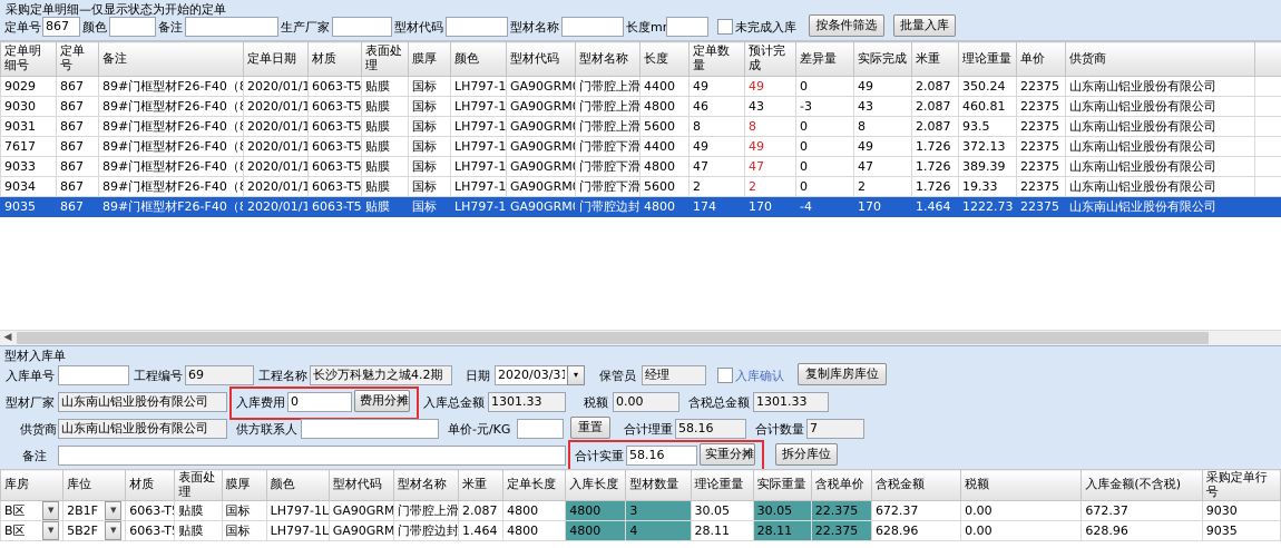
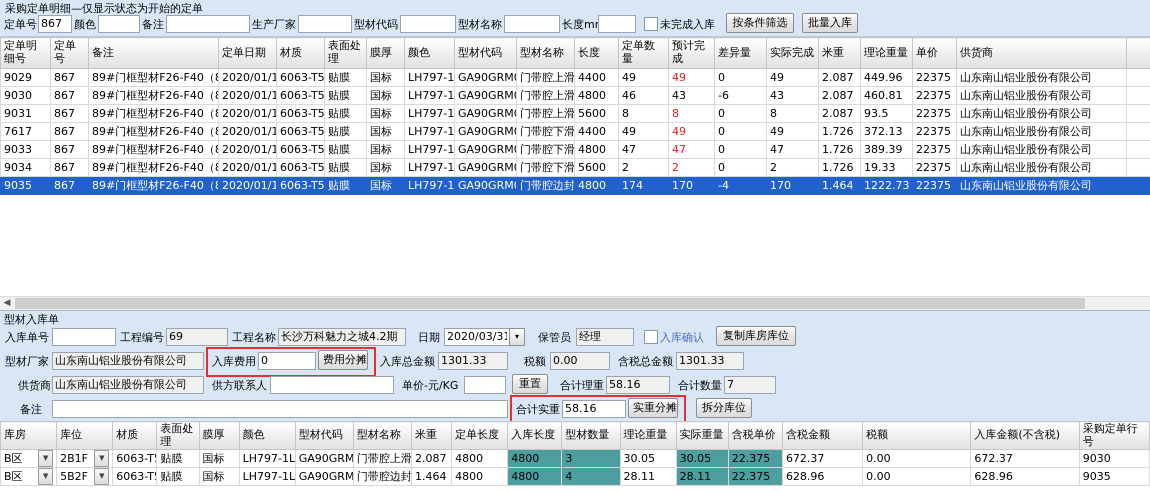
  采购定单明细—仅显示状态为开始的定单
  定单号
  867
  颜色
  备注
  生产厂家
  型材代码
  型材名称
  长度m
  未完成入库
  按条件筛选
  批量入库
  定单明细号	定单号	备注	定单日期	材质	表面处理	膜厚	颜色	型材代码	型材名称	长度	定单数量	预计完成	差异量	实际完成	米重	理论重量	单价	供货商
- 9029	867	89#门框型材F26-F40（	2020/01/1	6063-T5	贴膜	国标	LH797-1	GA90GRM	门带腔上滑	4400	49	49	0	49	2.087	350.24	22375	山东南山铝业股份有限公司
+ 9029	867	89#门框型材F26-F40（	2020/01/1	6063-T5	贴膜	国标	LH797-1	GA90GRM	门带腔上滑	4400	49	49	0	49	2.087	449.96	22375	山东南山铝业股份有限公司
- 9030	867	89#门框型材F26-F40（	2020/01/1	6063-T5	贴膜	国标	LH797-1	GA90GRM	门带腔上滑	4800	46	43	-3	43	2.087	460.81	22375	山东南山铝业股份有限公司
+ 9030	867	89#门框型材F26-F40（	2020/01/1	6063-T5	贴膜	国标	LH797-1	GA90GRM	门带腔上滑	4800	46	43	-6	43	2.087	460.81	22375	山东南山铝业股份有限公司
  9031	867	89#门框型材F26-F40（	2020/01/1	6063-T5	贴膜	国标	LH797-1	GA90GRM	门带腔上滑	5600	8	8	0	8	2.087	93.5	22375	山东南山铝业股份有限公司
  7617	867	89#门框型材F26-F40（	2020/01/1	6063-T5	贴膜	国标	LH797-1	GA90GRM	门带腔下滑	4400	49	49	0	49	1.726	372.13	22375	山东南山铝业股份有限公司
  9033	867	89#门框型材F26-F40（	2020/01/1	6063-T5	贴膜	国标	LH797-1	GA90GRM	门带腔下滑	4800	47	47	0	47	1.726	389.39	22375	山东南山铝业股份有限公司
  9034	867	89#门框型材F26-F40（	2020/01/1	6063-T5	贴膜	国标	LH797-1	GA90GRM	门带腔下滑	5600	2	2	0	2	1.726	19.33	22375	山东南山铝业股份有限公司
  9035	867	89#门框型材F26-F40（	2020/01/1	6063-T5	贴膜	国标	LH797-1	GA90GRM	门带腔边封	4800	174	170	-4	170	1.464	1222.73	22375	山东南山铝业股份有限公司
  ◀
  型材入库单
  入库单号
  工程编号
  69
  工程名称
  长沙万科魅力之城4.2期
  日期
  2020/03/31
  ▾
  保管员
  经理
  入库确认
  复制库房库位
  型材厂家
  山东南山铝业股份有限公司
  入库费用
  0
  费用分摊
  入库总金额
  1301.33
  税额
  0.00
  含税总金额
  1301.33
  供货商
  山东南山铝业股份有限公司
  供方联系人
  单价-元/KG
  重置
  合计理重
  58.16
  合计数量
  7
  备注
  合计实重
  58.16
  实重分摊
  拆分库位
  库房	库位	材质	表面处理	膜厚	颜色	型材代码	型材名称	米重	定单长度	入库长度	型材数量	理论重量	实际重量	含税单价	含税金额	税额	入库金额(不含税)	采购定单行号
  B区 ▼	2B1F ▼	6063-T	贴膜	国标	LH797-1L	GA90GRM	门带腔上滑	2.087	4800	4800	3	30.05	30.05	22.375	672.37	0.00	672.37	9030
  B区 ▼	5B2F ▼	6063-T	贴膜	国标	LH797-1L	GA90GRM	门带腔边封	1.464	4800	4800	4	28.11	28.11	22.375	628.96	0.00	628.96	9035
